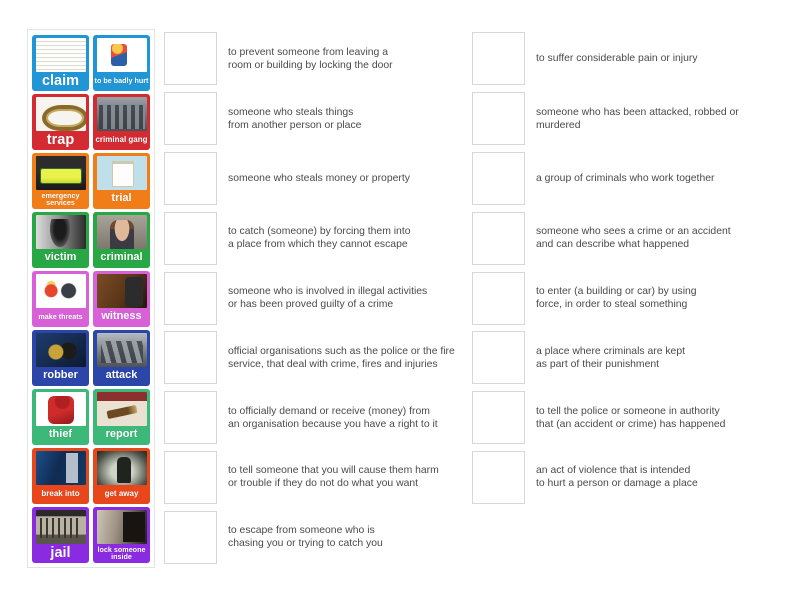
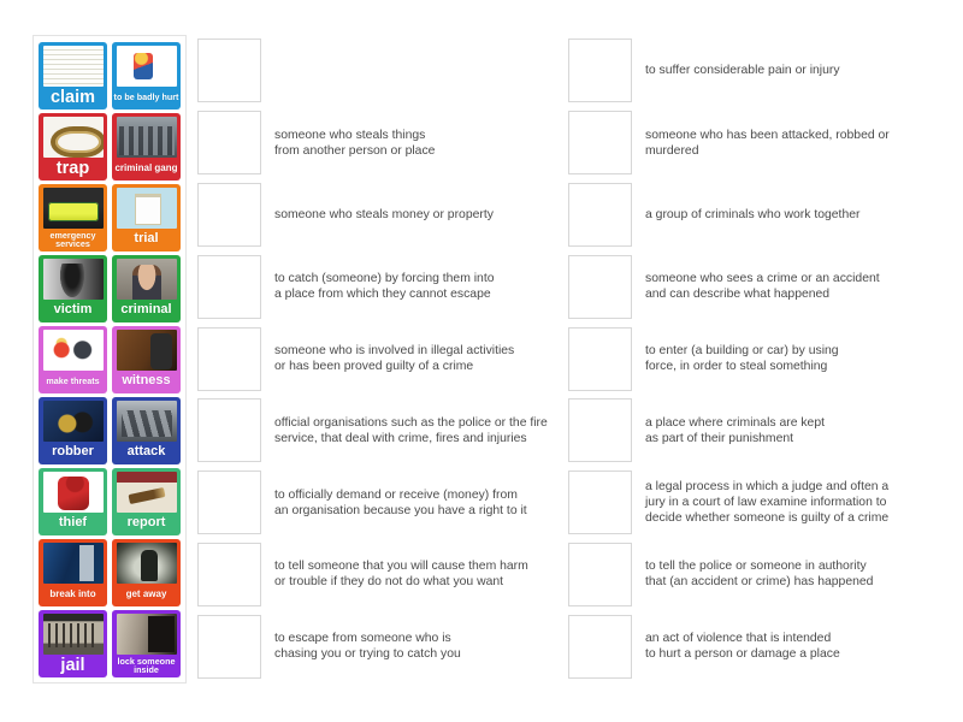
  claim
  to be badly hurt
  trap
  criminal gang
  emergency services
  trial
  victim
  criminal
  make threats
  witness
  robber
  attack
  thief
  report
  break into
  get away
  jail
  lock someone inside
- to prevent someone from leaving a
- room or building by locking the door
  someone who steals things
  from another person or place
  someone who steals money or property
  to catch (someone) by forcing them into
  a place from which they cannot escape
  someone who is involved in illegal activities
  or has been proved guilty of a crime
  official organisations such as the police or the fire
  service, that deal with crime, fires and injuries
  to officially demand or receive (money) from
  an organisation because you have a right to it
  to tell someone that you will cause them harm
  or trouble if they do not do what you want
  to escape from someone who is
  chasing you or trying to catch you
  to suffer considerable pain or injury
  someone who has been attacked, robbed or murdered
  a group of criminals who work together
  someone who sees a crime or an accident
  and can describe what happened
  to enter (a building or car) by using
  force, in order to steal something
  a place where criminals are kept
  as part of their punishment
+ a legal process in which a judge and often a
+ jury in a court of law examine information to
+ decide whether someone is guilty of a crime
  to tell the police or someone in authority
  that (an accident or crime) has happened
  an act of violence that is intended
  to hurt a person or damage a place
